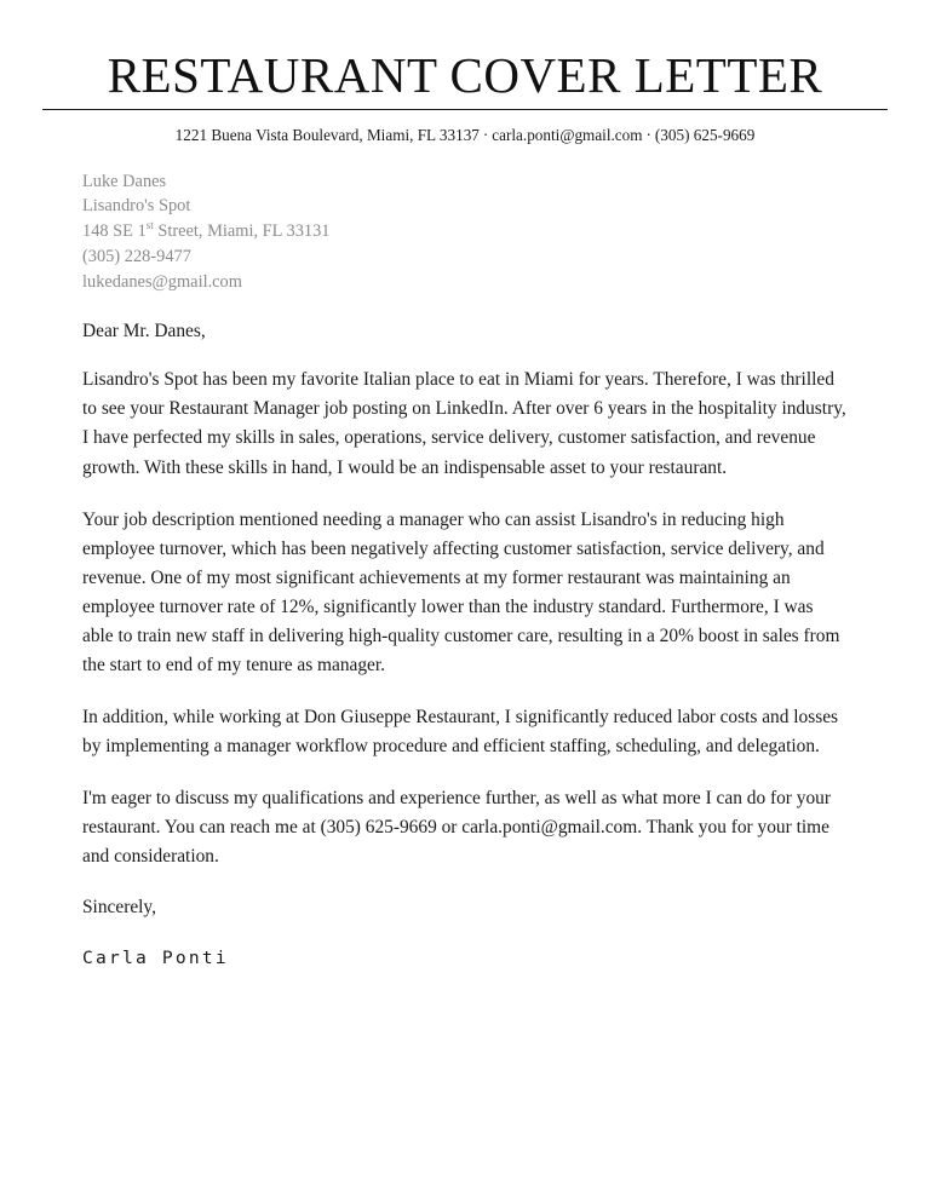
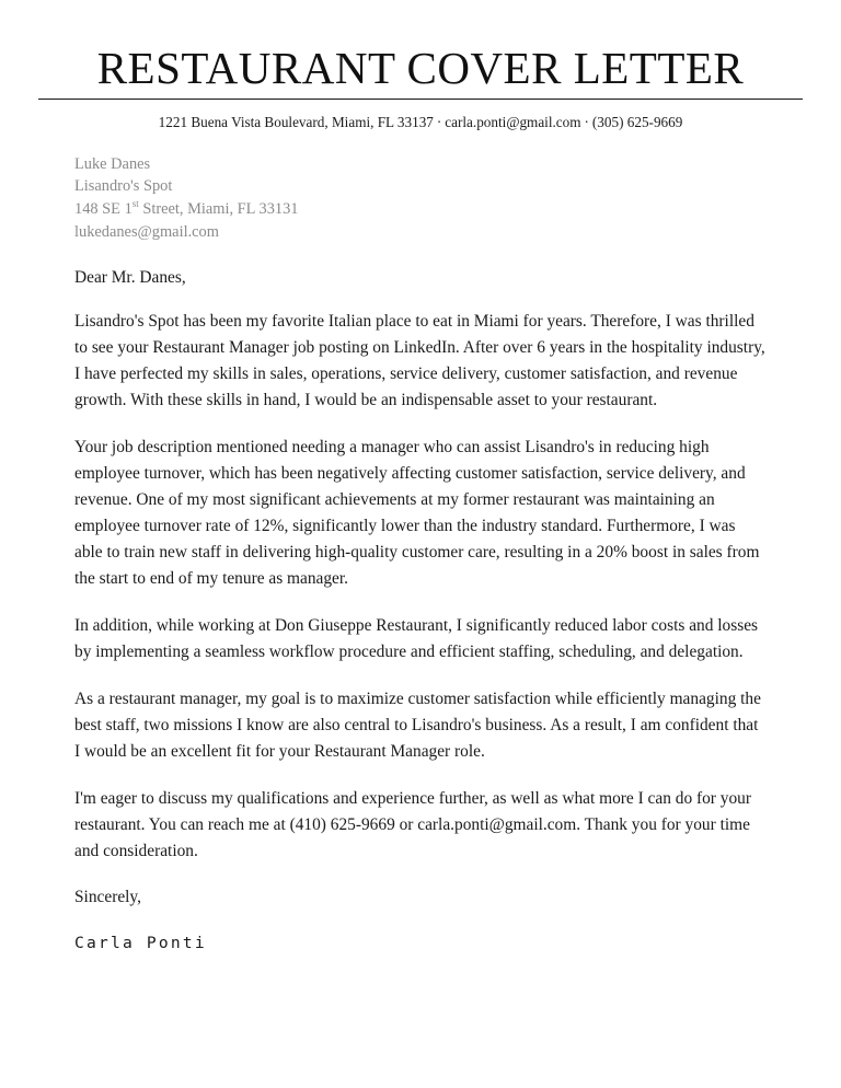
  RESTAURANT COVER LETTER
  1221 Buena Vista Boulevard, Miami, FL 33137 · carla.ponti@gmail.com · (305) 625-9669
  Luke Danes
  Lisandro's Spot
  148 SE 1st Street, Miami, FL 33131
- (305) 228-9477
  lukedanes@gmail.com
  Dear Mr. Danes,
  Lisandro's Spot has been my favorite Italian place to eat in Miami for years. Therefore, I was thrilled to see your Restaurant Manager job posting on LinkedIn. After over 6 years in the hospitality industry, I have perfected my skills in sales, operations, service delivery, customer satisfaction, and revenue growth. With these skills in hand, I would be an indispensable asset to your restaurant.
  Your job description mentioned needing a manager who can assist Lisandro's in reducing high employee turnover, which has been negatively affecting customer satisfaction, service delivery, and revenue. One of my most significant achievements at my former restaurant was maintaining an employee turnover rate of 12%, significantly lower than the industry standard. Furthermore, I was able to train new staff in delivering high-quality customer care, resulting in a 20% boost in sales from the start to end of my tenure as manager.
- In addition, while working at Don Giuseppe Restaurant, I significantly reduced labor costs and losses by implementing a manager workflow procedure and efficient staffing, scheduling, and delegation.
+ In addition, while working at Don Giuseppe Restaurant, I significantly reduced labor costs and losses by implementing a seamless workflow procedure and efficient staffing, scheduling, and delegation.
+ As a restaurant manager, my goal is to maximize customer satisfaction while efficiently managing the best staff, two missions I know are also central to Lisandro's business. As a result, I am confident that I would be an excellent fit for your Restaurant Manager role.
- I'm eager to discuss my qualifications and experience further, as well as what more I can do for your restaurant. You can reach me at (305) 625-9669 or carla.ponti@gmail.com. Thank you for your time and consideration.
+ I'm eager to discuss my qualifications and experience further, as well as what more I can do for your restaurant. You can reach me at (410) 625-9669 or carla.ponti@gmail.com. Thank you for your time and consideration.
  Sincerely,
  Carla Ponti
